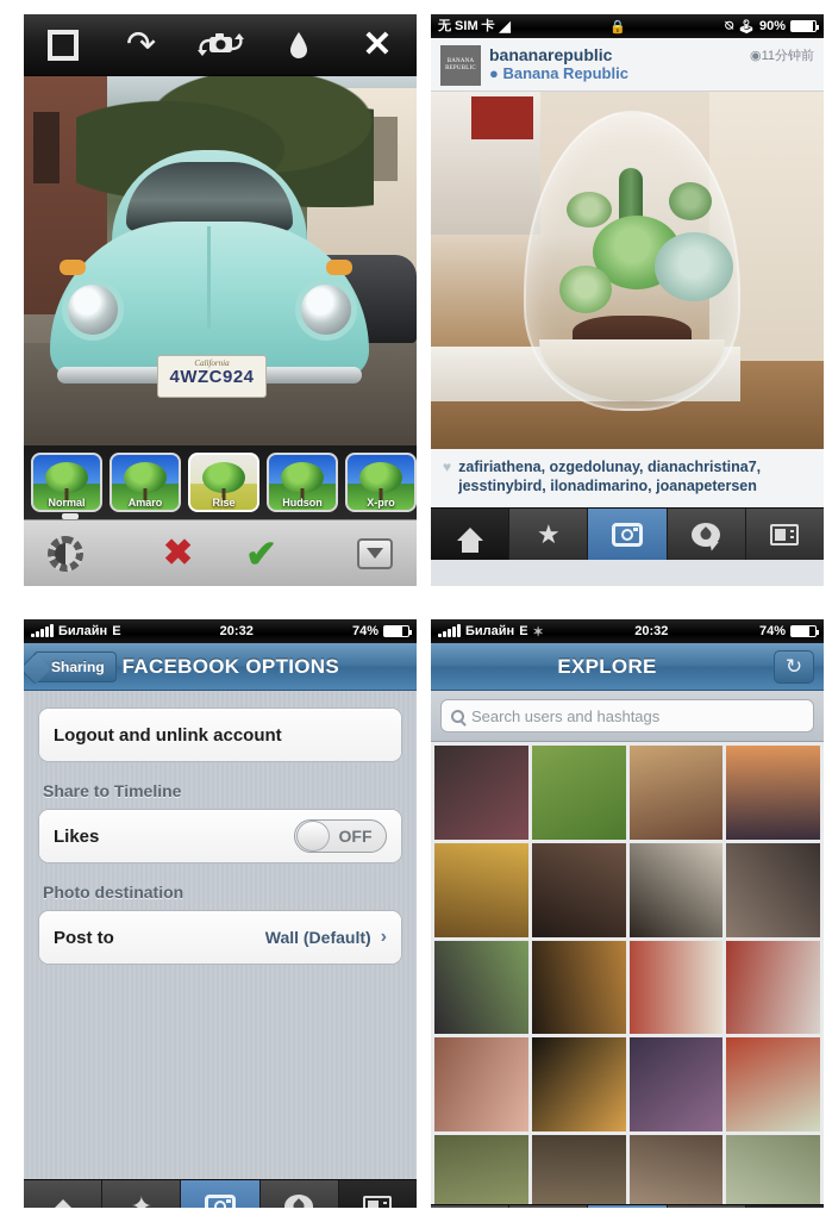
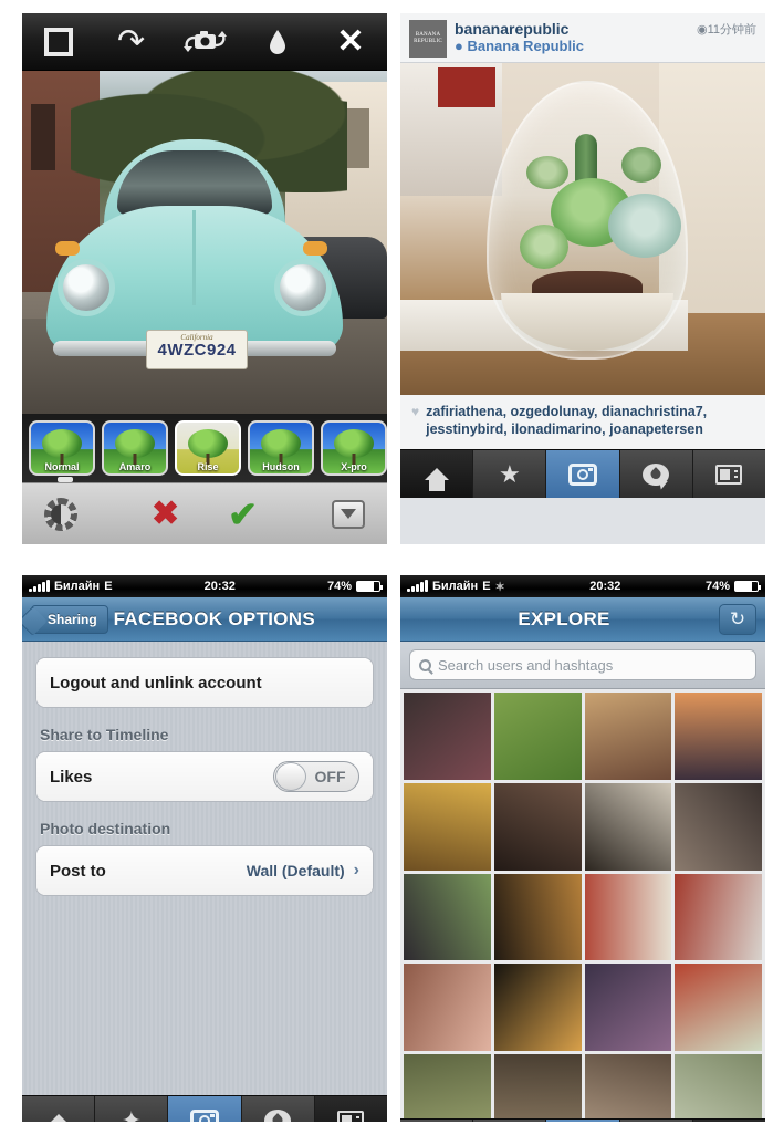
  ✕
  California
  4WZC924
  Normal
  Amaro
  Rise
  Hudson
  X-pro
  ✖
  ✔
- 无 SIM 卡
- ◢
- 🔒
- ⍉
- 🕹
- 90%
  bananarepublic
  ● Banana Republic
  ◉11分钟前
  ♥
  zafiriathena, ozgedolunay, dianachristina7, jesstinybird, ilonadimarino, joanapetersen
  ★
  Билайн
  E
  20:32
  74%
  Sharing
  FACEBOOK OPTIONS
  Logout and unlink account
  Share to Timeline
  Likes
  OFF
  Photo destination
  Post to
  Wall (Default)
  ›
  ✦
  Билайн
  E
  ✶
  20:32
  74%
  EXPLORE
  ↻
  Search users and hashtags
